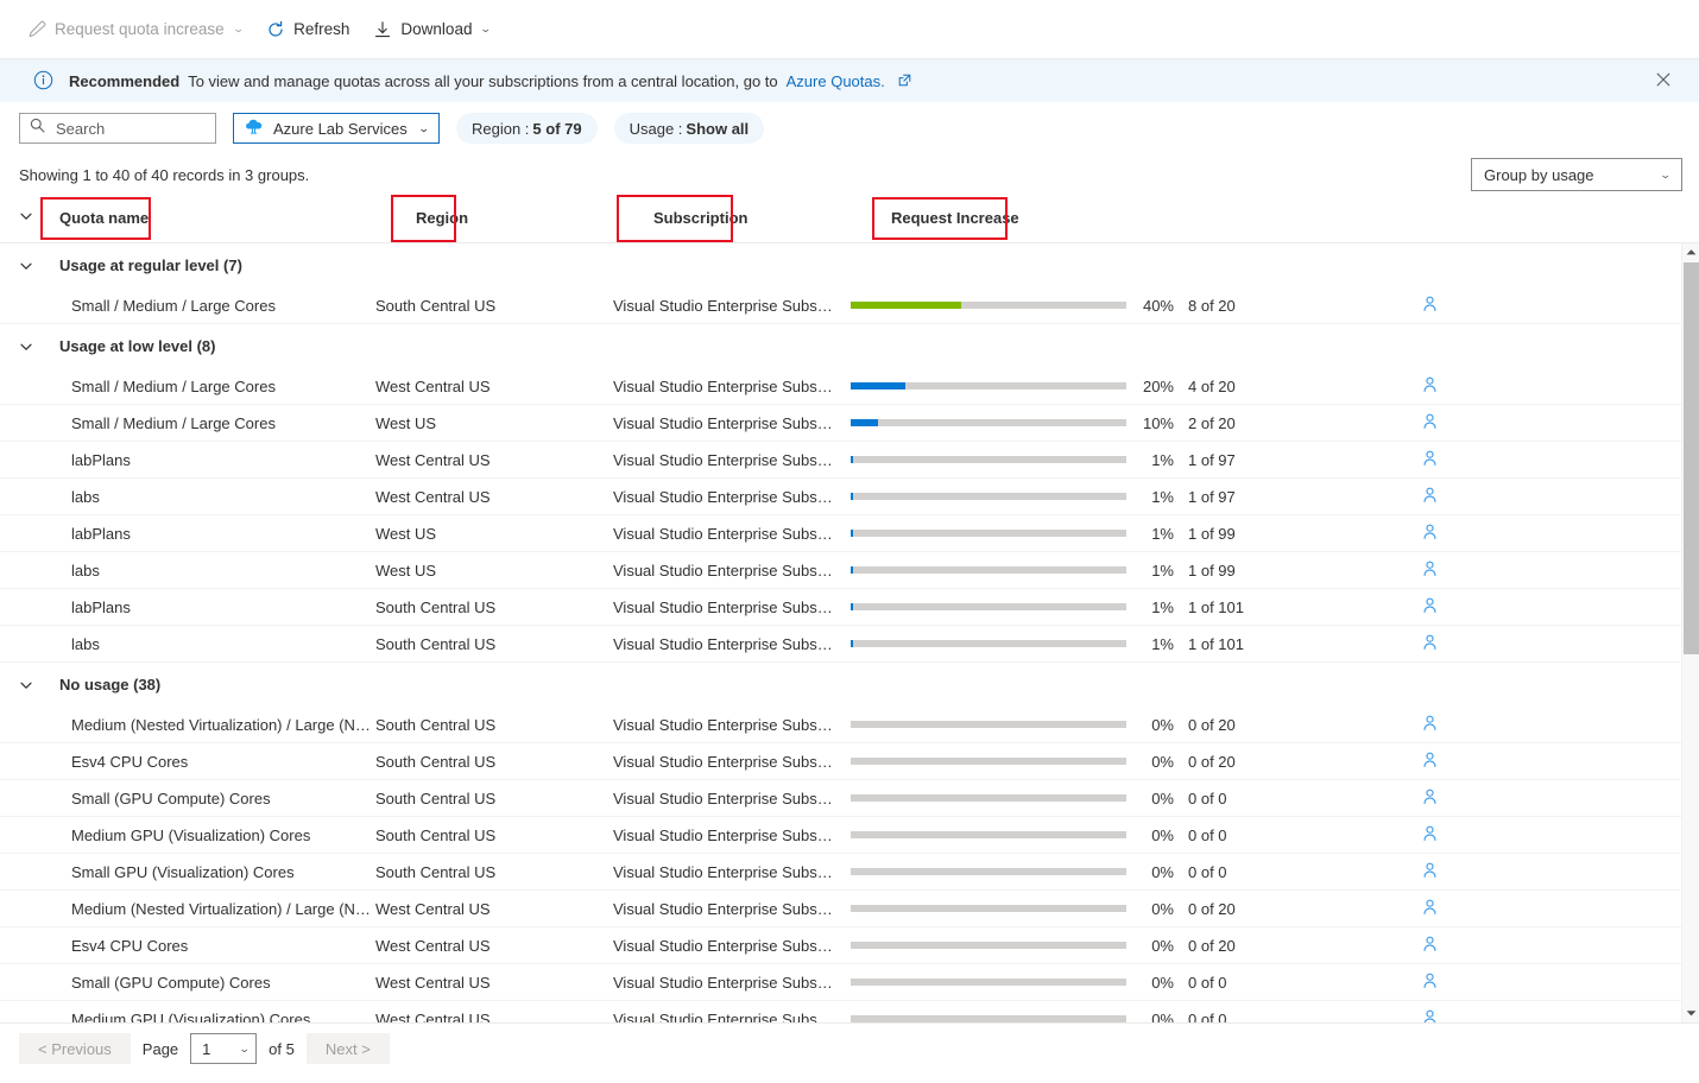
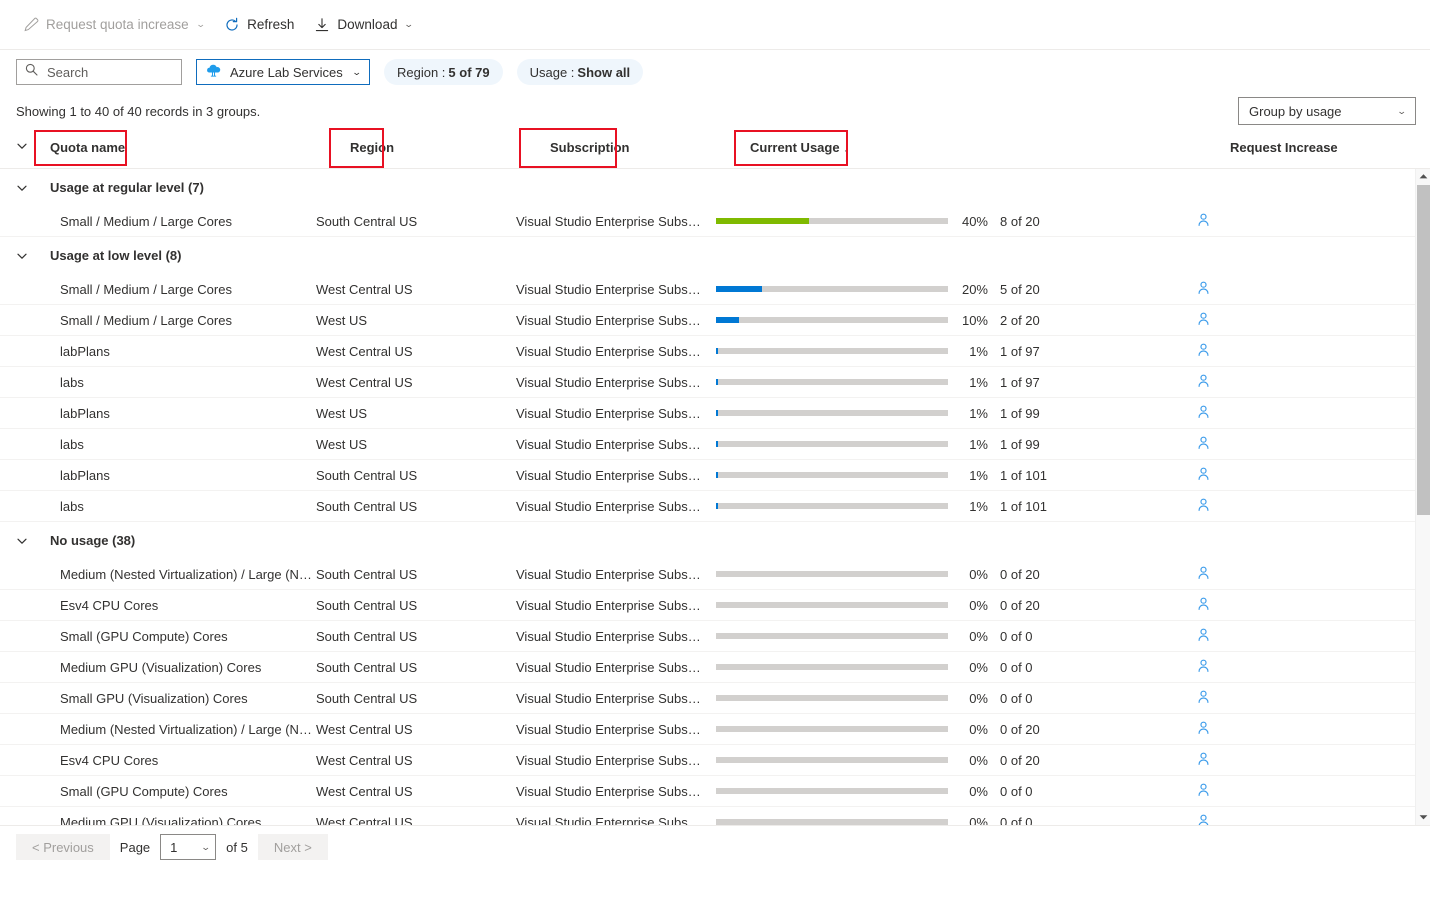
  Request quota increase
  ⌄
  Refresh
  Download
  ⌄
- Recommended
- To view and manage quotas across all your subscriptions from a central location, go to
- Azure Quotas.
  Search
  Azure Lab Services
  ⌄
  Region :
  5 of 79
  Usage :
  Show all
  Showing 1 to 40 of 40 records in 3 groups.
  Group by usage
  ⌄
  Quota name
  Region
  Subscription
+ Current Usage ↓
  Request Increase
  Usage at regular level (7)
  Small / Medium / Large Cores
  South Central US
  Visual Studio Enterprise Subscri...
  40%
  8 of 20
  Usage at low level (8)
  Small / Medium / Large Cores
  West Central US
  Visual Studio Enterprise Subscri...
  20%
- 4 of 20
+ 5 of 20
  Small / Medium / Large Cores
  West US
  Visual Studio Enterprise Subscri...
  10%
  2 of 20
  labPlans
  West Central US
  Visual Studio Enterprise Subscri...
  1%
  1 of 97
  labs
  West Central US
  Visual Studio Enterprise Subscri...
  1%
  1 of 97
  labPlans
  West US
  Visual Studio Enterprise Subscri...
  1%
  1 of 99
  labs
  West US
  Visual Studio Enterprise Subscri...
  1%
  1 of 99
  labPlans
  South Central US
  Visual Studio Enterprise Subscri...
  1%
  1 of 101
  labs
  South Central US
  Visual Studio Enterprise Subscri...
  1%
  1 of 101
  No usage (38)
  Medium (Nested Virtualization) / Large (Nest
  South Central US
  Visual Studio Enterprise Subscri...
  0%
  0 of 20
  Esv4 CPU Cores
  South Central US
  Visual Studio Enterprise Subscri...
  0%
  0 of 20
  Small (GPU Compute) Cores
  South Central US
  Visual Studio Enterprise Subscri...
  0%
  0 of 0
  Medium GPU (Visualization) Cores
  South Central US
  Visual Studio Enterprise Subscri...
  0%
  0 of 0
  Small GPU (Visualization) Cores
  South Central US
  Visual Studio Enterprise Subscri...
  0%
  0 of 0
  Medium (Nested Virtualization) / Large (Nest
  West Central US
  Visual Studio Enterprise Subscri...
  0%
  0 of 20
  Esv4 CPU Cores
  West Central US
  Visual Studio Enterprise Subscri...
  0%
  0 of 20
  Small (GPU Compute) Cores
  West Central US
  Visual Studio Enterprise Subscri...
  0%
  0 of 0
  Medium GPU (Visualization) Cores
  West Central US
  Visual Studio Enterprise Subscri...
  0%
  0 of 0
  < Previous
  Page
  1
  ⌄
  of 5
  Next >
